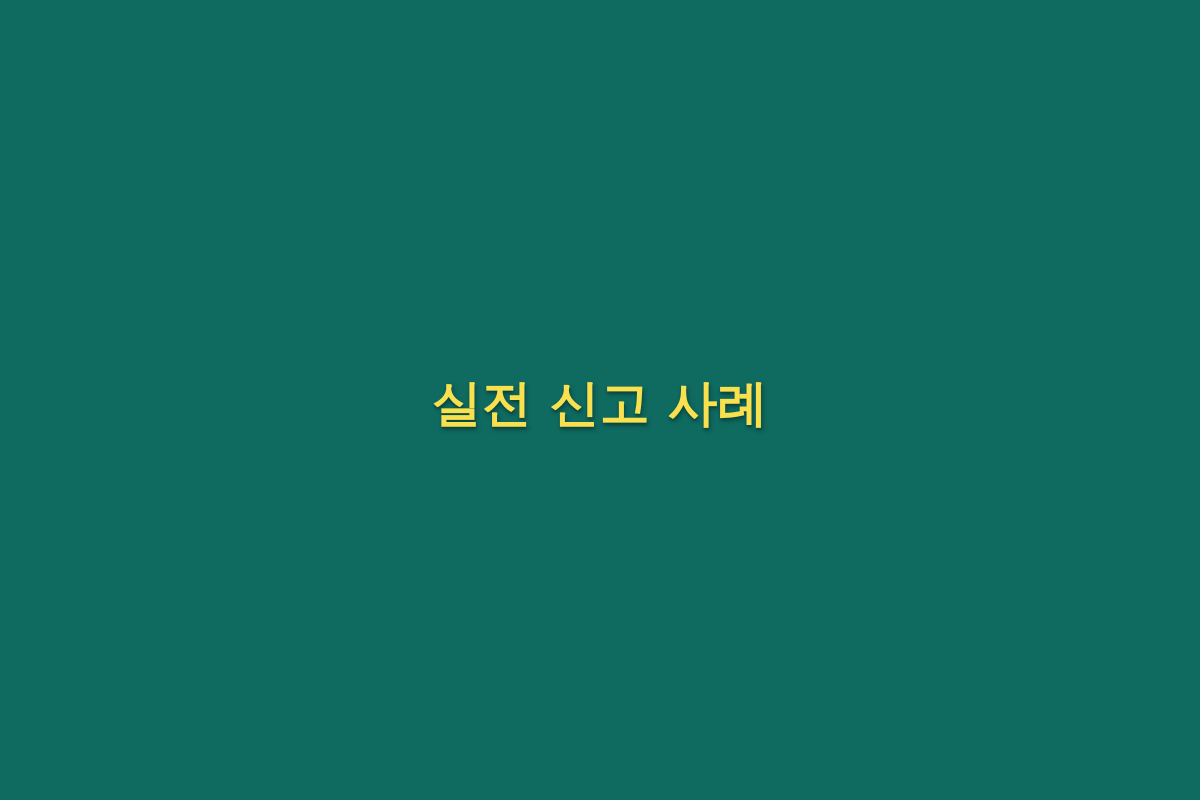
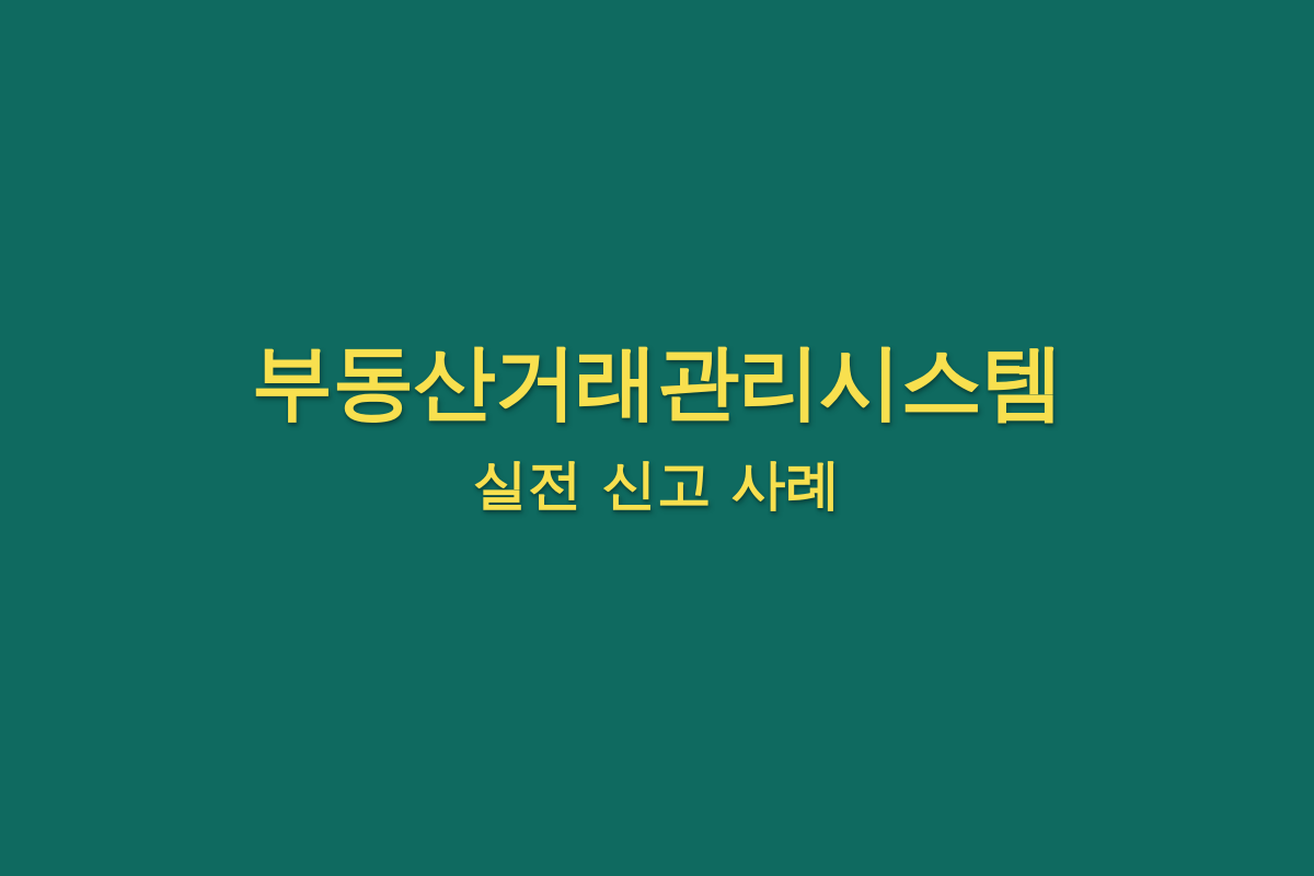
+ 부동산거래관리시스템
  실전 신고 사례
